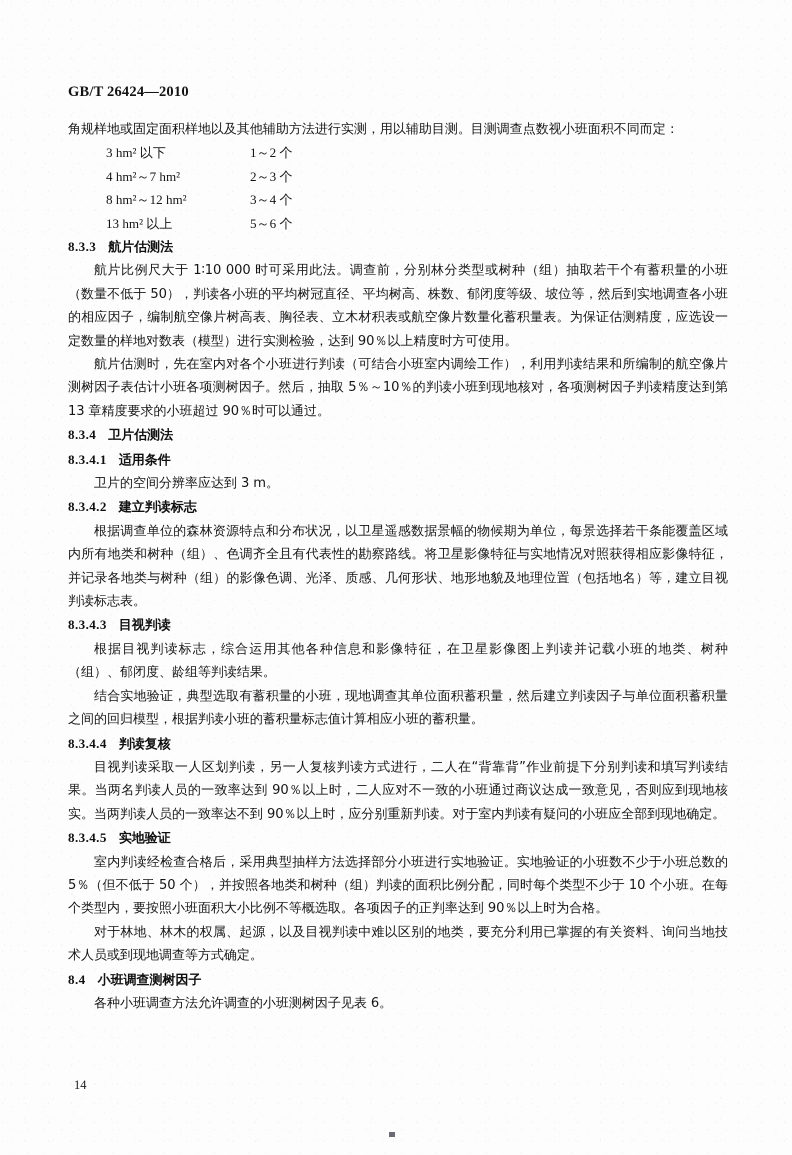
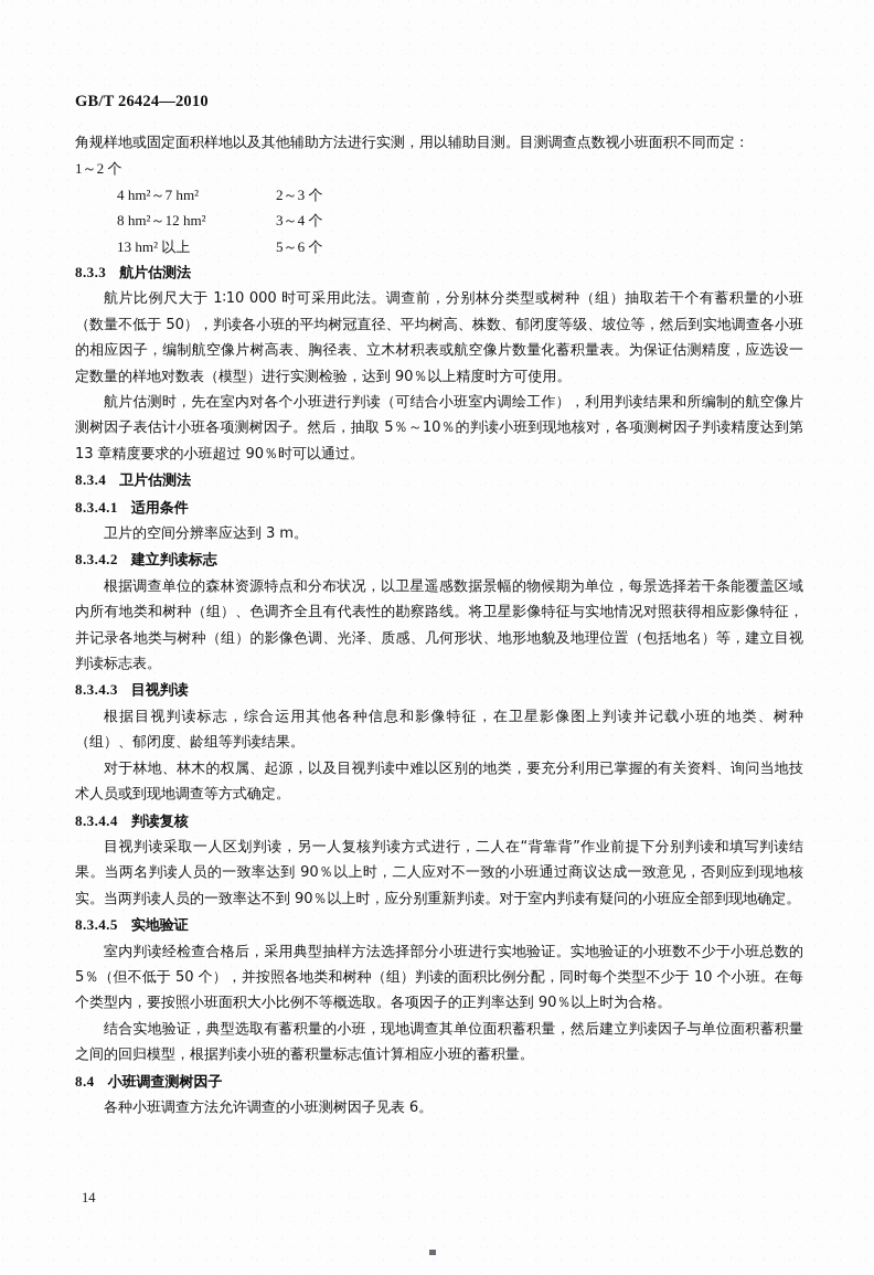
  GB/T 26424—2010
  角规样地或固定面积样地以及其他辅助方法进行实测，用以辅助目测。目测调查点数视小班面积不同而定：
- 3 hm² 以下
  1～2 个
  4 hm²～7 hm²
  2～3 个
  8 hm²～12 hm²
  3～4 个
  13 hm² 以上
  5～6 个
  8.3.3 航片估测法
  航片比例尺大于 1∶10 000 时可采用此法。调查前，分别林分类型或树种（组）抽取若干个有蓄积量的小班（数量不低于 50），判读各小班的平均树冠直径、平均树高、株数、郁闭度等级、坡位等，然后到实地调查各小班的相应因子，编制航空像片树高表、胸径表、立木材积表或航空像片数量化蓄积量表。为保证估测精度，应选设一定数量的样地对数表（模型）进行实测检验，达到 90％以上精度时方可使用。
  航片估测时，先在室内对各个小班进行判读（可结合小班室内调绘工作），利用判读结果和所编制的航空像片测树因子表估计小班各项测树因子。然后，抽取 5％～10％的判读小班到现地核对，各项测树因子判读精度达到第 13 章精度要求的小班超过 90％时可以通过。
  8.3.4 卫片估测法
  8.3.4.1 适用条件
  卫片的空间分辨率应达到 3 m。
  8.3.4.2 建立判读标志
  根据调查单位的森林资源特点和分布状况，以卫星遥感数据景幅的物候期为单位，每景选择若干条能覆盖区域内所有地类和树种（组）、色调齐全且有代表性的勘察路线。将卫星影像特征与实地情况对照获得相应影像特征，并记录各地类与树种（组）的影像色调、光泽、质感、几何形状、地形地貌及地理位置（包括地名）等，建立目视判读标志表。
  8.3.4.3 目视判读
  根据目视判读标志，综合运用其他各种信息和影像特征，在卫星影像图上判读并记载小班的地类、树种（组）、郁闭度、龄组等判读结果。
- 结合实地验证，典型选取有蓄积量的小班，现地调查其单位面积蓄积量，然后建立判读因子与单位面积蓄积量之间的回归模型，根据判读小班的蓄积量标志值计算相应小班的蓄积量。
+ 对于林地、林木的权属、起源，以及目视判读中难以区别的地类，要充分利用已掌握的有关资料、询问当地技术人员或到现地调查等方式确定。
  8.3.4.4 判读复核
  目视判读采取一人区划判读，另一人复核判读方式进行，二人在“背靠背”作业前提下分别判读和填写判读结果。当两名判读人员的一致率达到 90％以上时，二人应对不一致的小班通过商议达成一致意见，否则应到现地核实。当两判读人员的一致率达不到 90％以上时，应分别重新判读。对于室内判读有疑问的小班应全部到现地确定。
  8.3.4.5 实地验证
  室内判读经检查合格后，采用典型抽样方法选择部分小班进行实地验证。实地验证的小班数不少于小班总数的 5％（但不低于 50 个），并按照各地类和树种（组）判读的面积比例分配，同时每个类型不少于 10 个小班。在每个类型内，要按照小班面积大小比例不等概选取。各项因子的正判率达到 90％以上时为合格。
- 对于林地、林木的权属、起源，以及目视判读中难以区别的地类，要充分利用已掌握的有关资料、询问当地技术人员或到现地调查等方式确定。
+ 结合实地验证，典型选取有蓄积量的小班，现地调查其单位面积蓄积量，然后建立判读因子与单位面积蓄积量之间的回归模型，根据判读小班的蓄积量标志值计算相应小班的蓄积量。
  8.4 小班调查测树因子
  各种小班调查方法允许调查的小班测树因子见表 6。
  14
